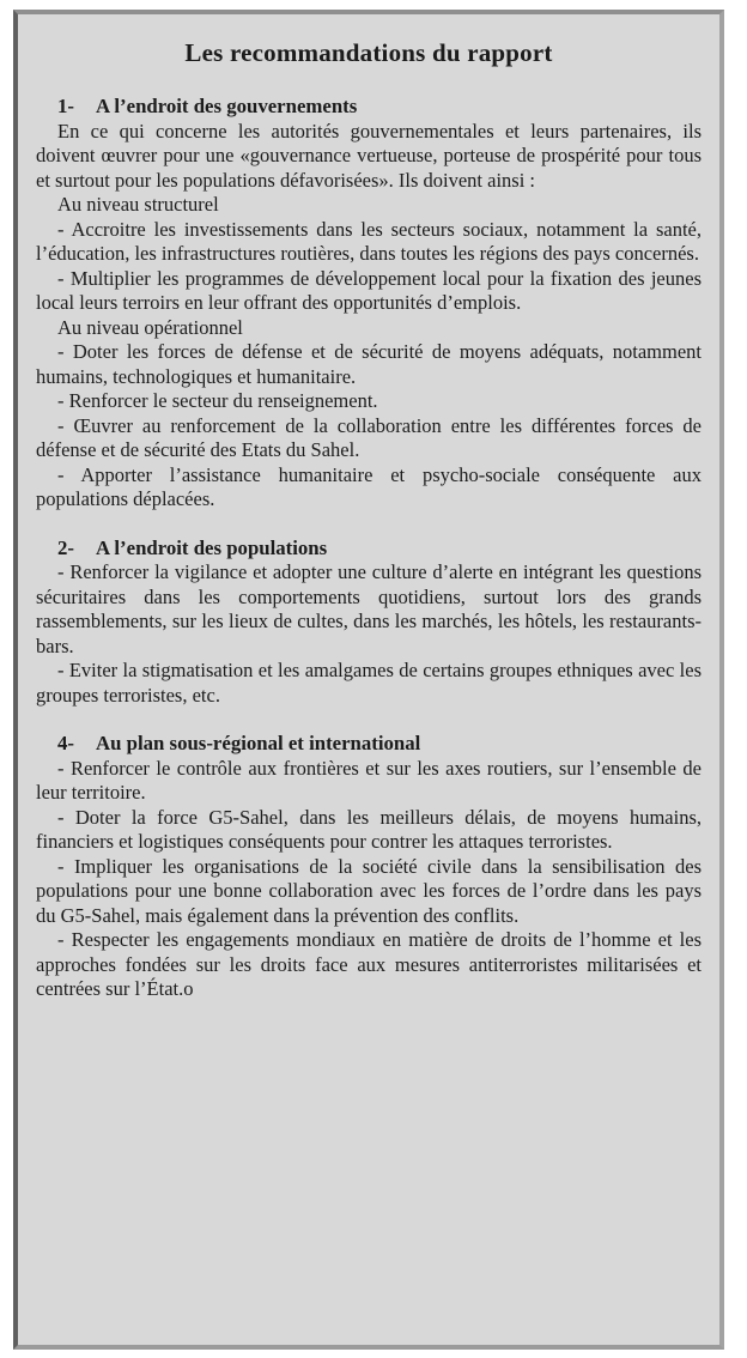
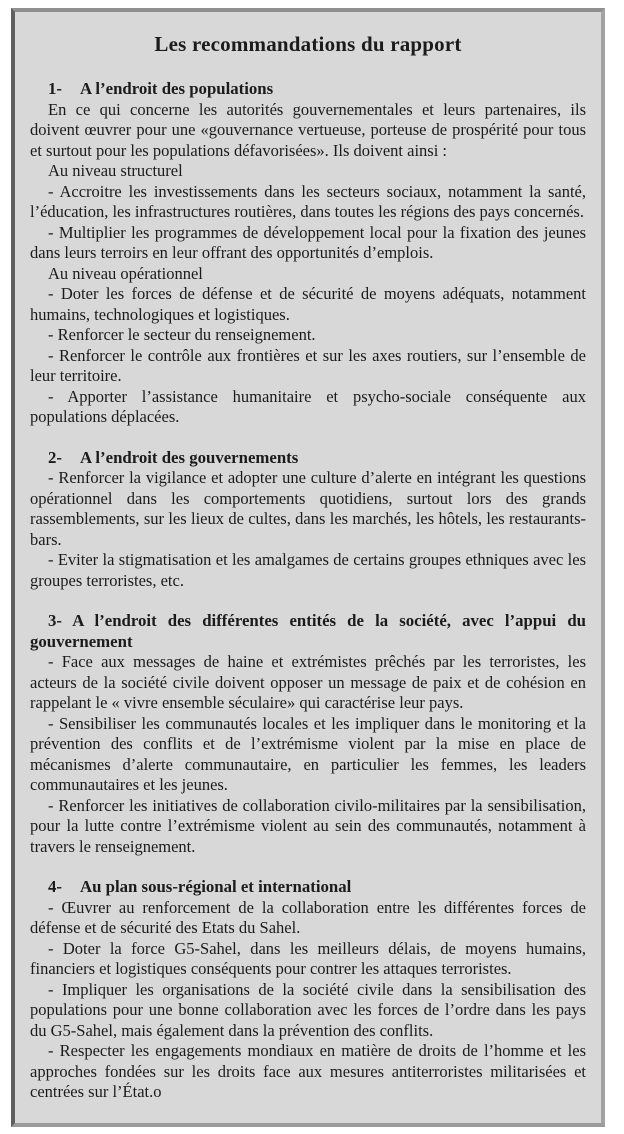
  Les recommandations du rapport
- 1- A l’endroit des gouvernements
+ 1- A l’endroit des populations
  En ce qui concerne les autorités gouvernementales et leurs partenaires, ils doivent œuvrer pour une «gouvernance vertueuse, porteuse de prospérité pour tous et surtout pour les populations défavorisées». Ils doivent ainsi :
  Au niveau structurel
  - Accroitre les investissements dans les secteurs sociaux, notamment la santé, l’éducation, les infrastructures routières, dans toutes les régions des pays concernés.
- - Multiplier les programmes de développement local pour la fixation des jeunes local leurs terroirs en leur offrant des opportunités d’emplois.
+ - Multiplier les programmes de développement local pour la fixation des jeunes dans leurs terroirs en leur offrant des opportunités d’emplois.
  Au niveau opérationnel
- - Doter les forces de défense et de sécurité de moyens adéquats, notamment humains, technologiques et humanitaire.
+ - Doter les forces de défense et de sécurité de moyens adéquats, notamment humains, technologiques et logistiques.
  - Renforcer le secteur du renseignement.
- - Œuvrer au renforcement de la collaboration entre les différentes forces de défense et de sécurité des Etats du Sahel.
+ - Renforcer le contrôle aux frontières et sur les axes routiers, sur l’ensemble de leur territoire.
  - Apporter l’assistance humanitaire et psycho-sociale conséquente aux populations déplacées.
- 2- A l’endroit des populations
+ 2- A l’endroit des gouvernements
- - Renforcer la vigilance et adopter une culture d’alerte en intégrant les questions sécuritaires dans les comportements quotidiens, surtout lors des grands rassemblements, sur les lieux de cultes, dans les marchés, les hôtels, les restaurants-bars.
+ - Renforcer la vigilance et adopter une culture d’alerte en intégrant les questions opérationnel dans les comportements quotidiens, surtout lors des grands rassemblements, sur les lieux de cultes, dans les marchés, les hôtels, les restaurants-bars.
  - Eviter la stigmatisation et les amalgames de certains groupes ethniques avec les groupes terroristes, etc.
+ 3- A l’endroit des différentes entités de la société, avec l’appui du gouvernement
+ - Face aux messages de haine et extrémistes prêchés par les terroristes, les acteurs de la société civile doivent opposer un message de paix et de cohésion en rappelant le « vivre ensemble séculaire» qui caractérise leur pays.
+ - Sensibiliser les communautés locales et les impliquer dans le monitoring et la prévention des conflits et de l’extrémisme violent par la mise en place de mécanismes d’alerte communautaire, en particulier les femmes, les leaders communautaires et les jeunes.
+ - Renforcer les initiatives de collaboration civilo-militaires par la sensibilisation, pour la lutte contre l’extrémisme violent au sein des communautés, notamment à travers le renseignement.
  4- Au plan sous-régional et international
- - Renforcer le contrôle aux frontières et sur les axes routiers, sur l’ensemble de leur territoire.
+ - Œuvrer au renforcement de la collaboration entre les différentes forces de défense et de sécurité des Etats du Sahel.
  - Doter la force G5-Sahel, dans les meilleurs délais, de moyens humains, financiers et logistiques conséquents pour contrer les attaques terroristes.
  - Impliquer les organisations de la société civile dans la sensibilisation des populations pour une bonne collaboration avec les forces de l’ordre dans les pays du G5-Sahel, mais également dans la prévention des conflits.
  - Respecter les engagements mondiaux en matière de droits de l’homme et les approches fondées sur les droits face aux mesures antiterroristes militarisées et centrées sur l’État.o
